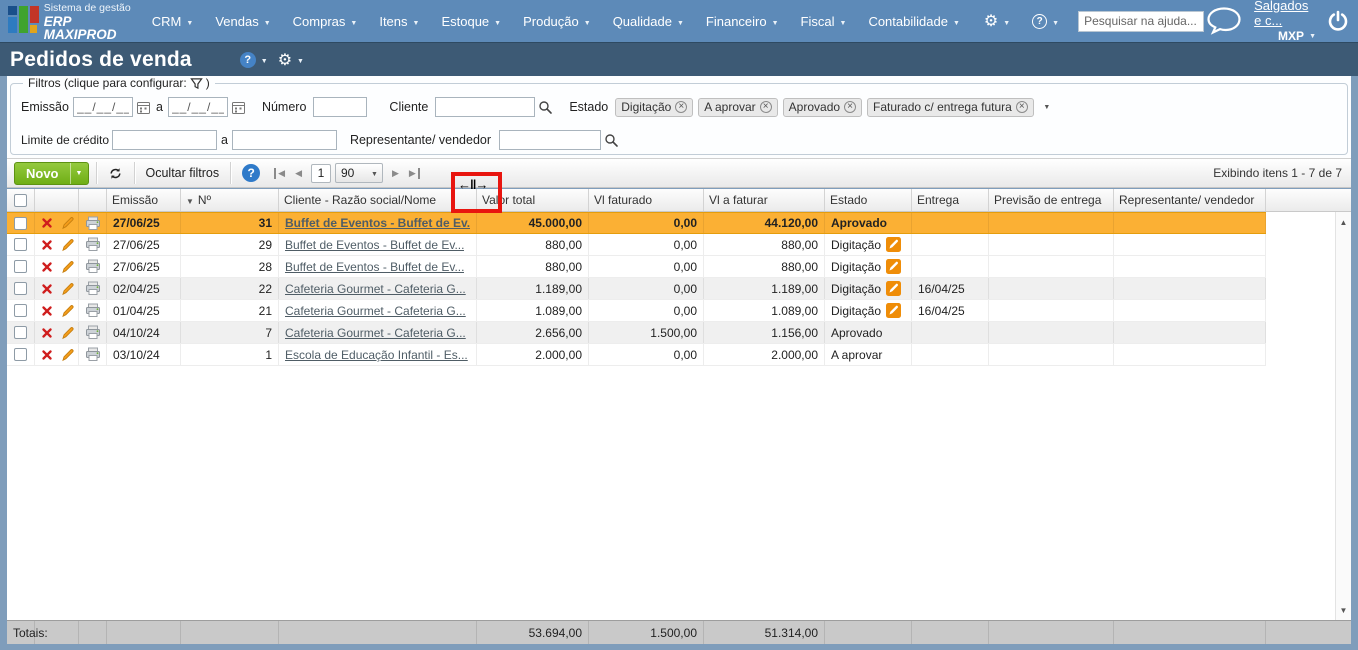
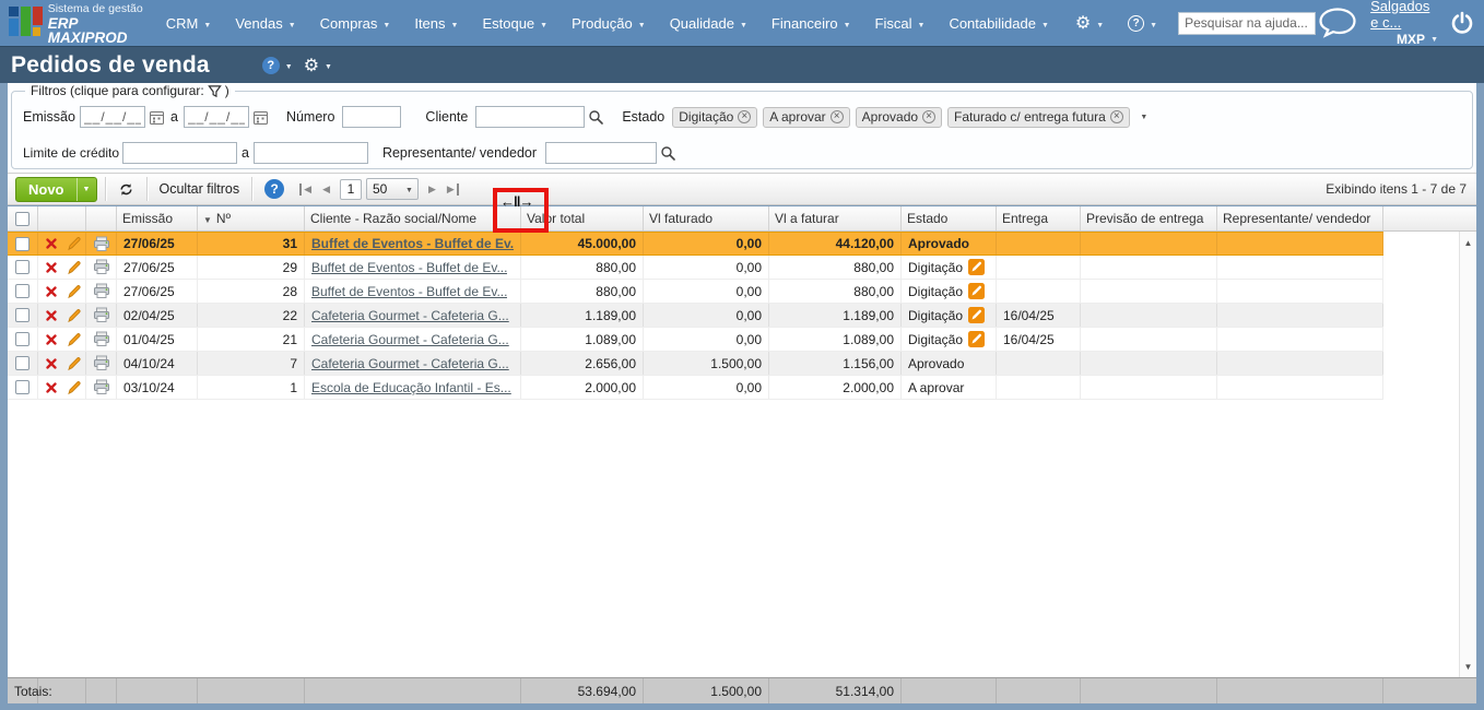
  Sistema de gestão
  ERP MAXIPROD
  CRM
  Vendas
  Compras
  Itens
  Estoque
  Produção
  Qualidade
  Financeiro
  Fiscal
  Contabilidade
  Pesquisar na ajuda...
  Salgados e c...
  MXP
  Pedidos de venda
  Filtros (clique para configurar:
  )
  Emissão
  __/__/__
  a
  __/__/__
  Número
  Cliente
  Estado
  Digitação
  A aprovar
  Aprovado
  Faturado c/ entrega futura
  Limite de crédito
  a
  Representante/ vendedor
  Novo
  Ocultar filtros
  1
- 90
+ 50
  Exibindo itens 1 - 7 de 7
  Emissão
  Nº
  Cliente - Razão social/Nome
  Valor total
  Vl faturado
  Vl a faturar
  Estado
  Entrega
  Previsão de entrega
  Representante/ vendedor
  27/06/25
  31
  Buffet de Eventos - Buffet de Ev.
  45.000,00
  0,00
  44.120,00
  Aprovado
  27/06/25
  29
  Buffet de Eventos - Buffet de Ev...
  880,00
  0,00
  880,00
  Digitação
  27/06/25
  28
  Buffet de Eventos - Buffet de Ev...
  880,00
  0,00
  880,00
  Digitação
  02/04/25
  22
  Cafeteria Gourmet - Cafeteria G...
  1.189,00
  0,00
  1.189,00
  Digitação
  16/04/25
  01/04/25
  21
  Cafeteria Gourmet - Cafeteria G...
  1.089,00
  0,00
  1.089,00
  Digitação
  16/04/25
  04/10/24
  7
  Cafeteria Gourmet - Cafeteria G...
  2.656,00
  1.500,00
  1.156,00
  Aprovado
  03/10/24
  1
  Escola de Educação Infantil - Es...
  2.000,00
  0,00
  2.000,00
  A aprovar
  Totais:
  53.694,00
  1.500,00
  51.314,00
